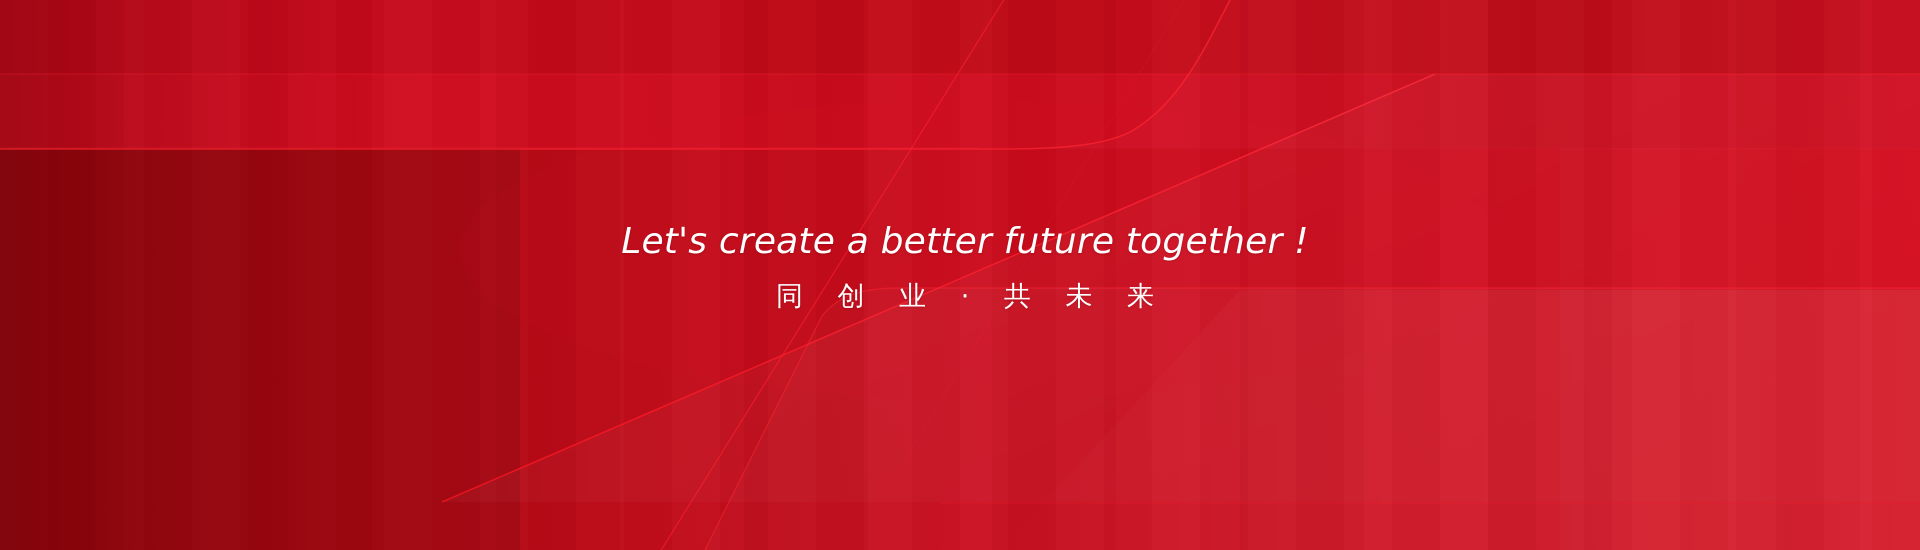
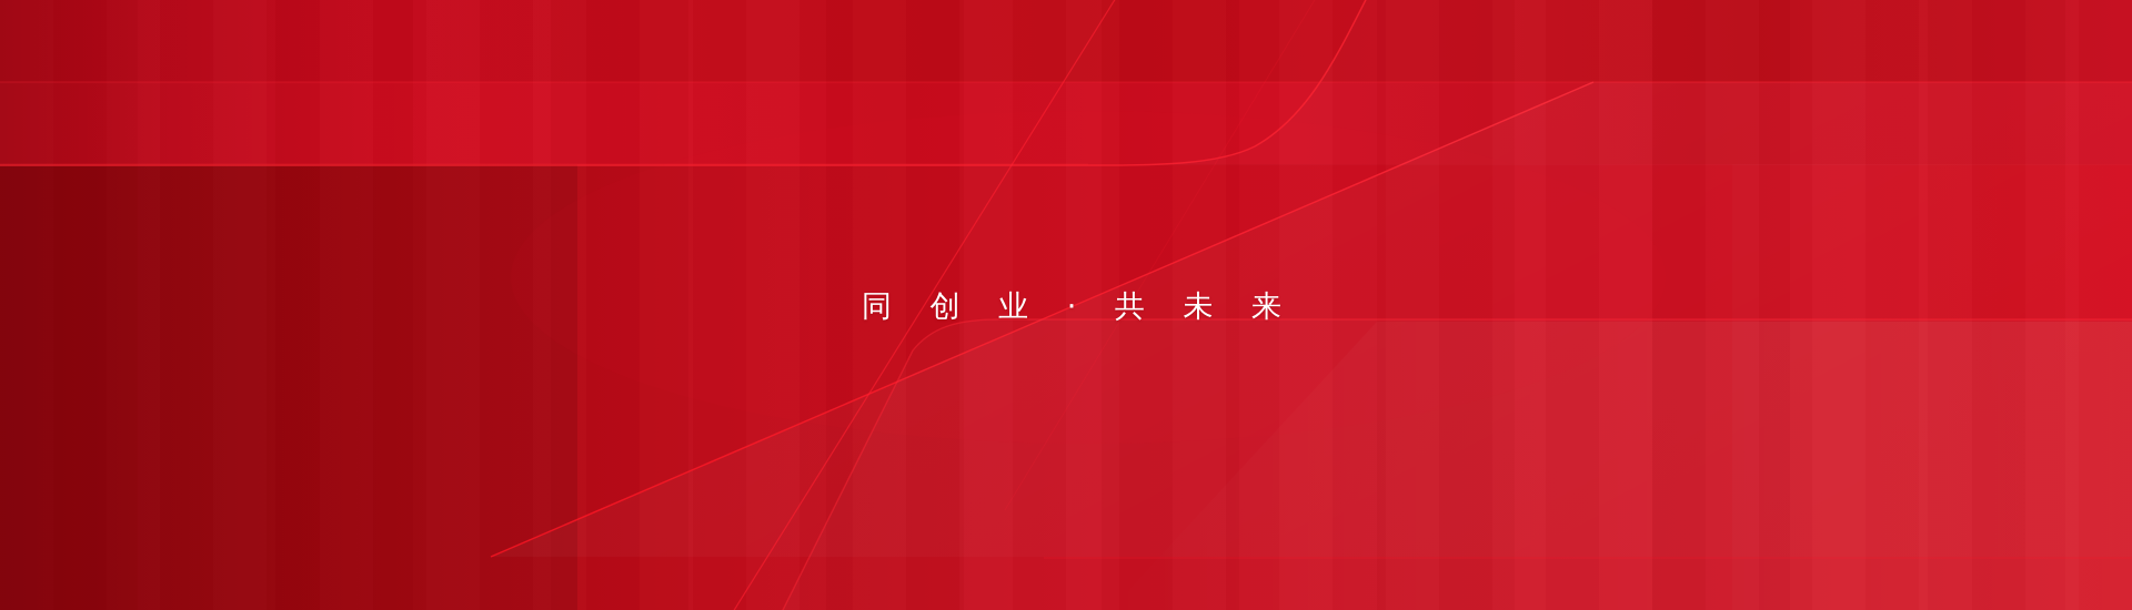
- Let's create a better future together !
  同 创 业 · 共 未 来
